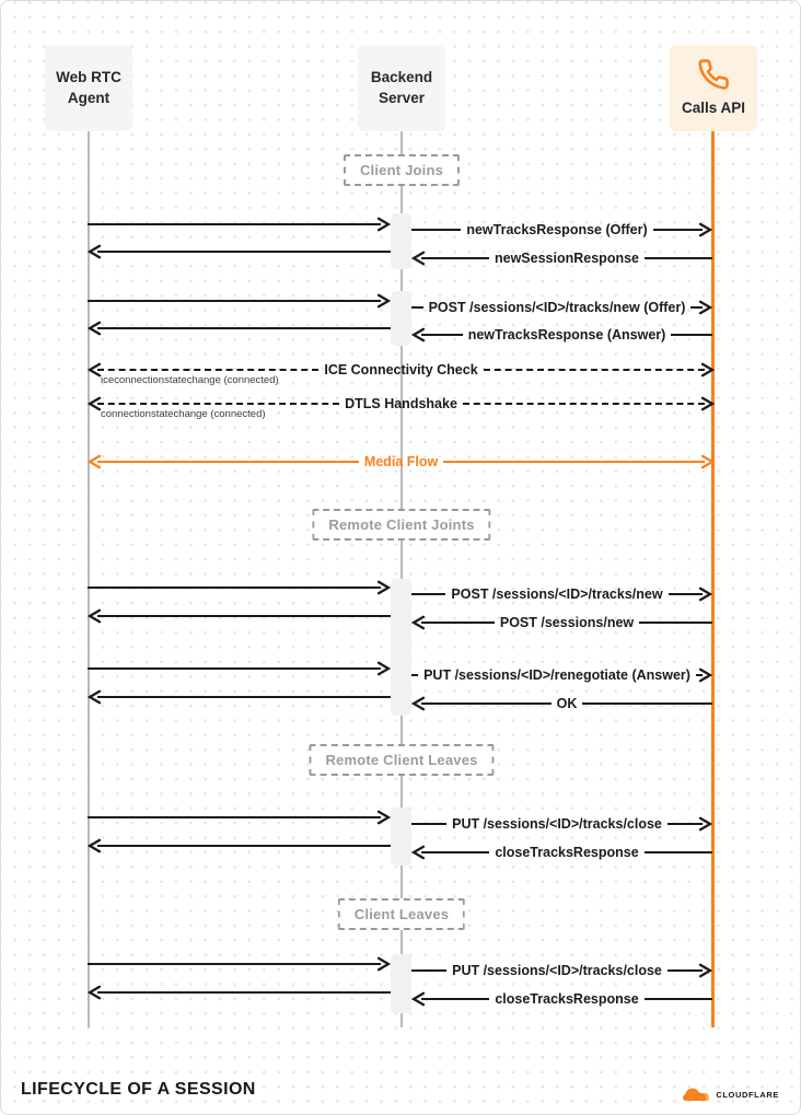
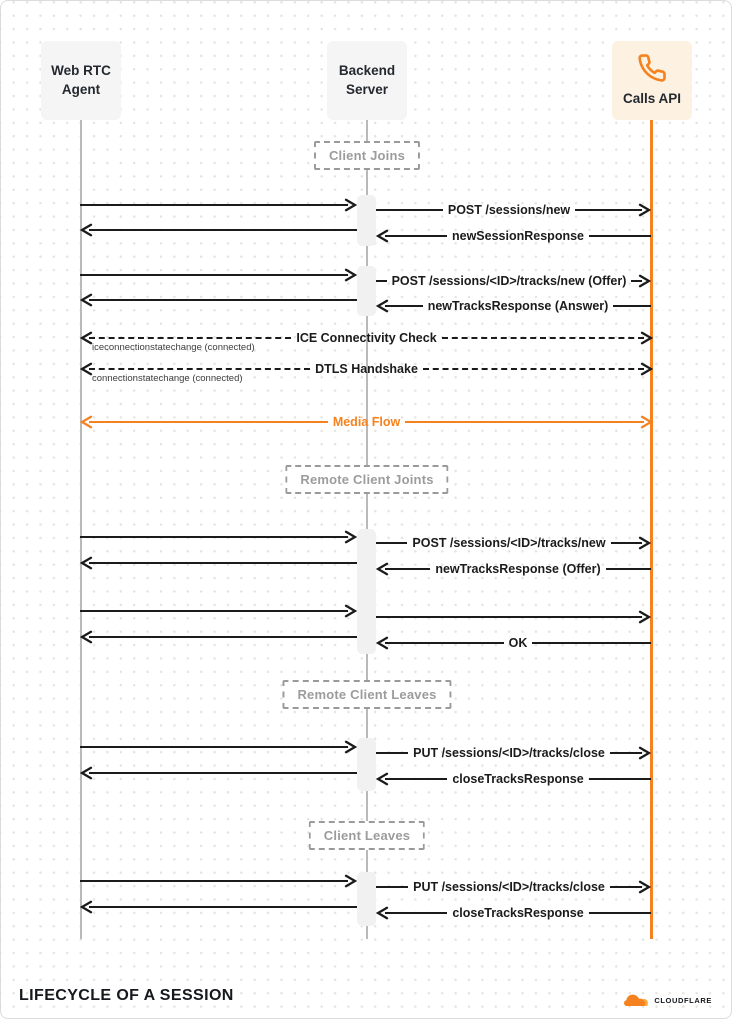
  Client Joins
  Remote Client Joints
  Remote Client Leaves
  Client Leaves
- newTracksResponse (Offer)
+ POST /sessions/new
  newSessionResponse
  POST /sessions/<ID>/tracks/new (Offer)
  newTracksResponse (Answer)
  ICE Connectivity Check
  iceconnectionstatechange (connected)
  DTLS Handshake
  connectionstatechange (connected)
  Media Flow
  POST /sessions/<ID>/tracks/new
- POST /sessions/new
+ newTracksResponse (Offer)
- PUT /sessions/<ID>/renegotiate (Answer)
  OK
  PUT /sessions/<ID>/tracks/close
  closeTracksResponse
  PUT /sessions/<ID>/tracks/close
  closeTracksResponse
  Web RTC Agent
  Backend Server
  Calls API
  LIFECYCLE OF A SESSION
  CLOUDFLARE
